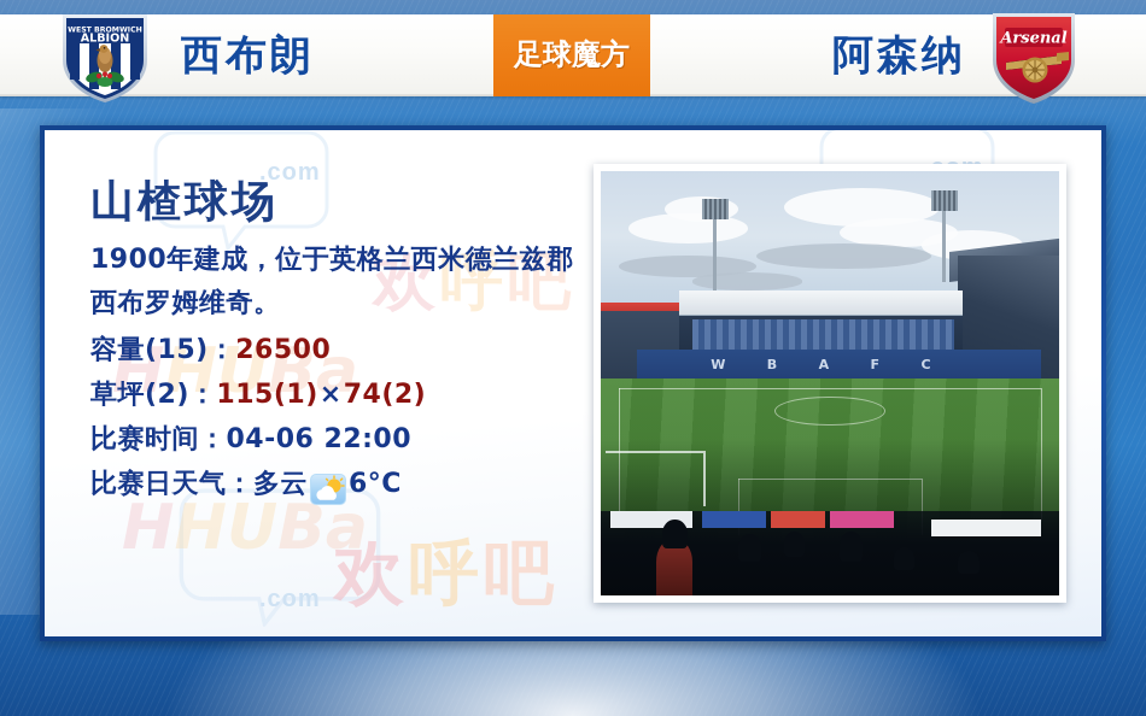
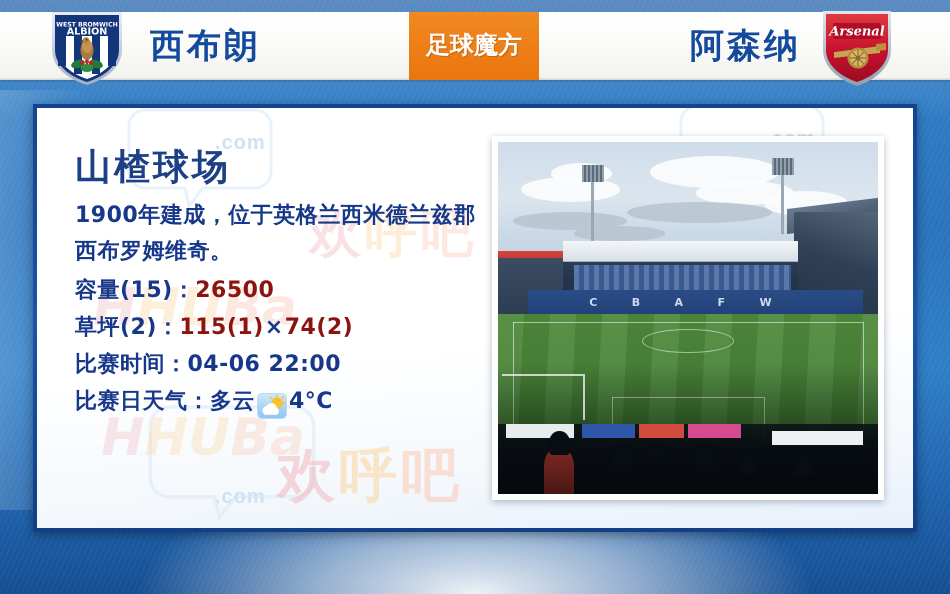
  ALBION
  西布朗
  足球魔方
  阿森纳
  Arsenal
  .com
  .com
  HHUBa
  HHUBa
  欢呼吧
  欢呼吧
  山楂球场
  1900年建成，位于英格兰西米德兰兹郡西布罗姆维奇。
  容量(15)
  ：
  26500
  草坪(2)
  ：
  115(1)
  ×
  74(2)
  比赛时间
  ：
  04-06 22:00
  比赛日天气
  ：
  多云
- 6°C
+ 4°C
- W
+ C
  B
  A
  F
- C
+ W
